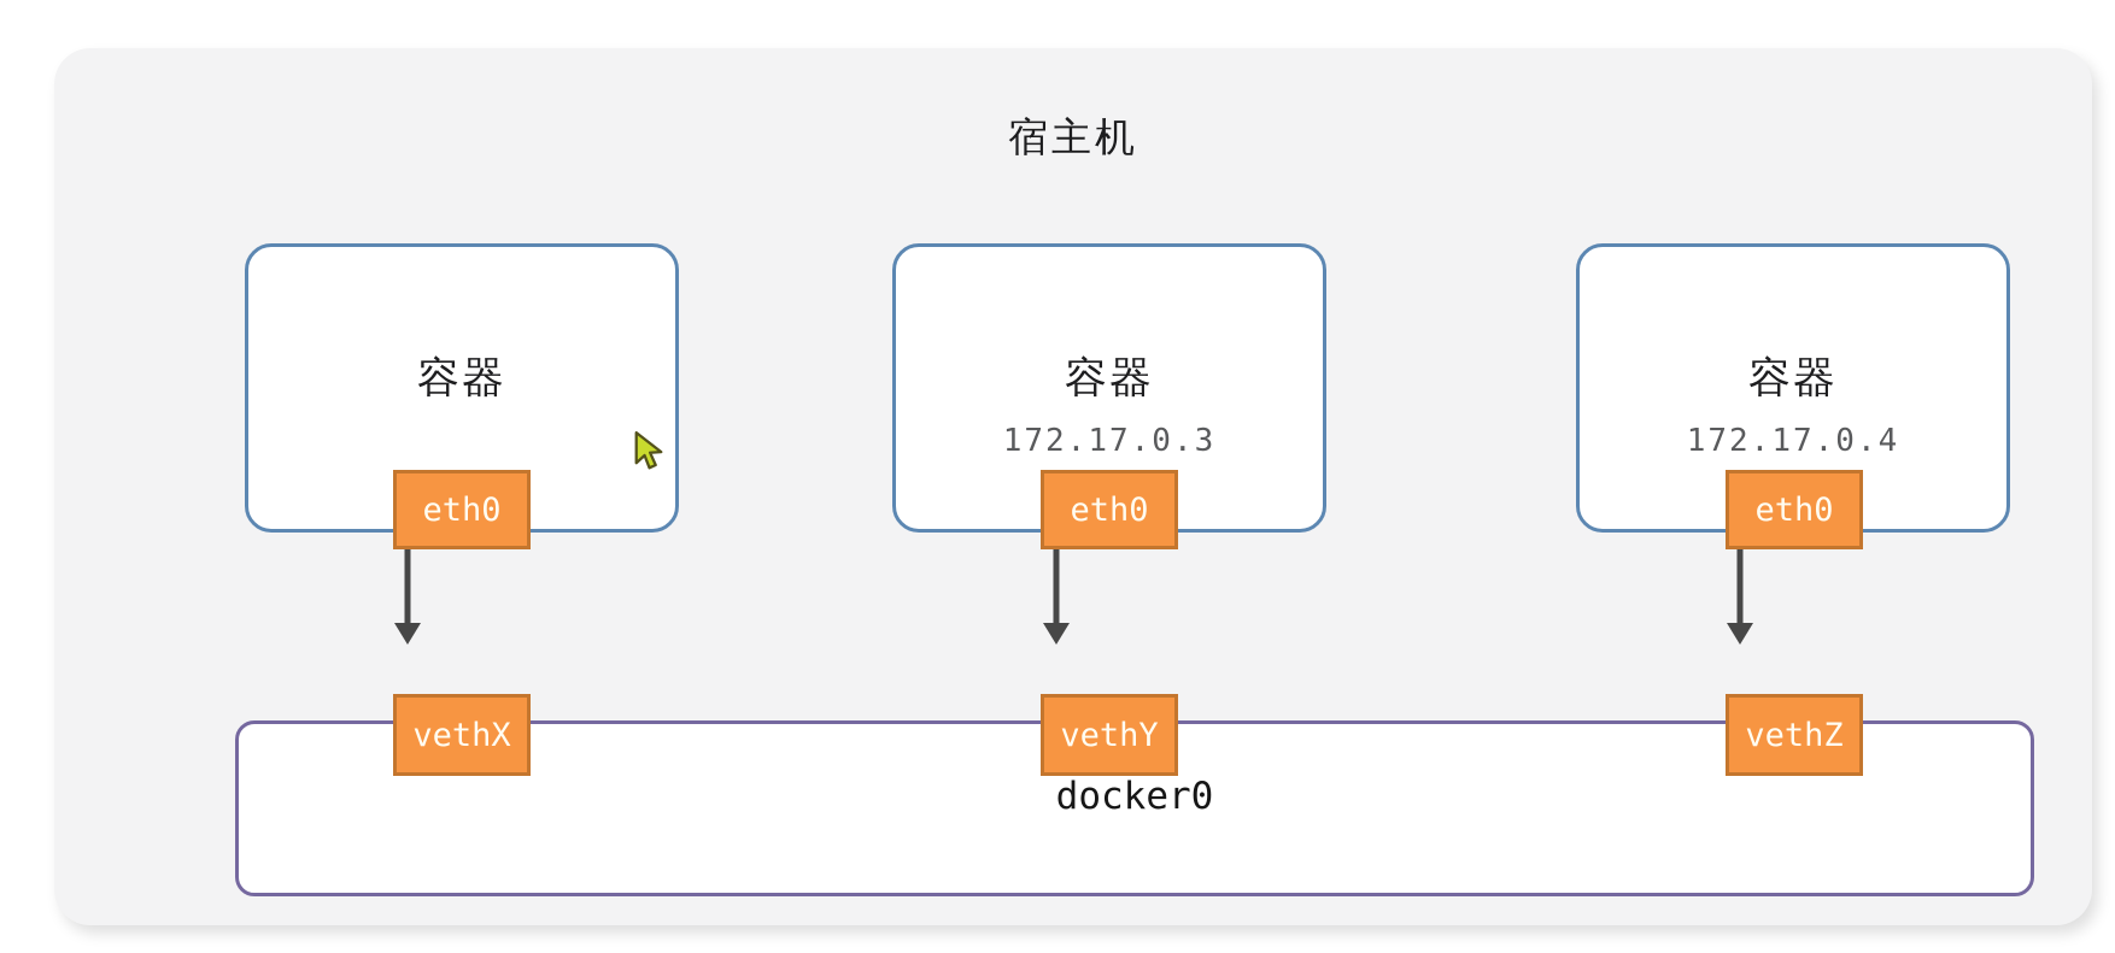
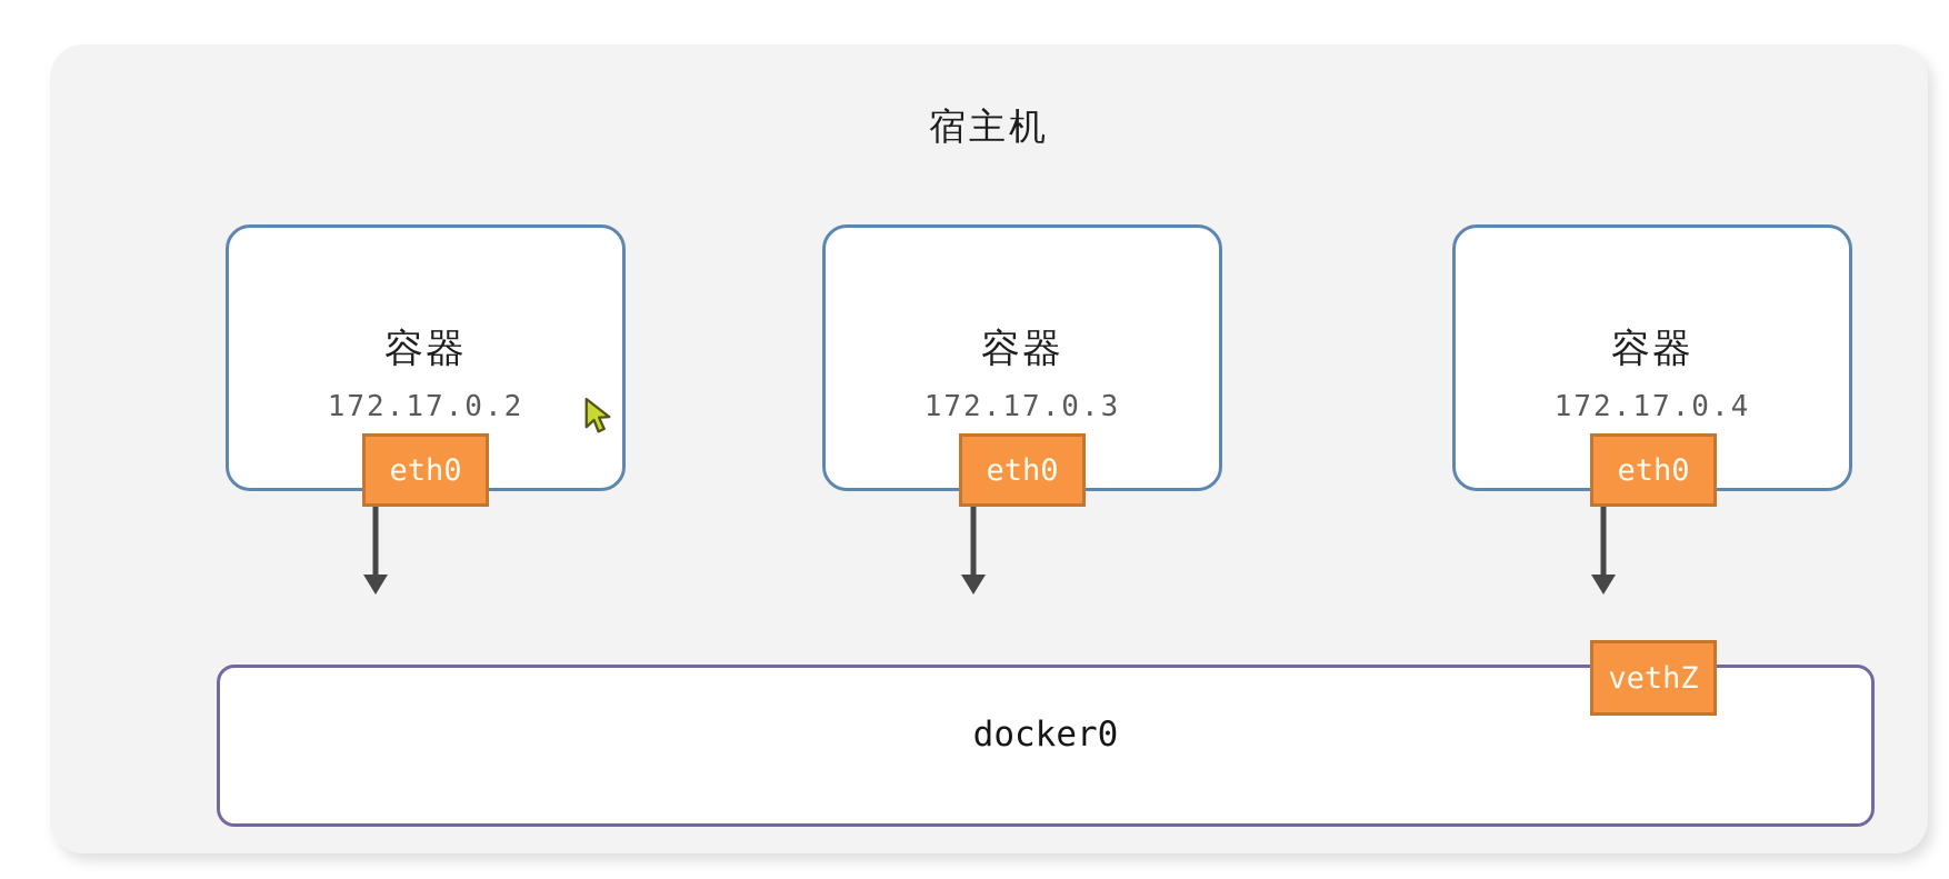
  宿主机
  容器
+ 172.17.0.2
  容器
  172.17.0.3
  容器
  172.17.0.4
  eth0
  eth0
  eth0
- vethX
- vethY
  vethZ
  docker0
